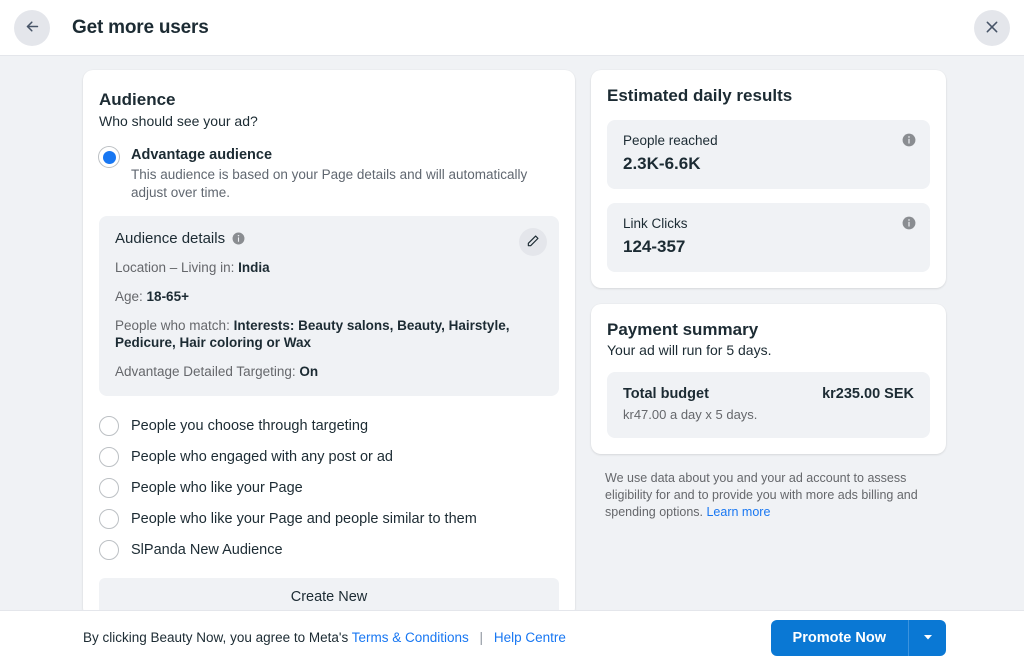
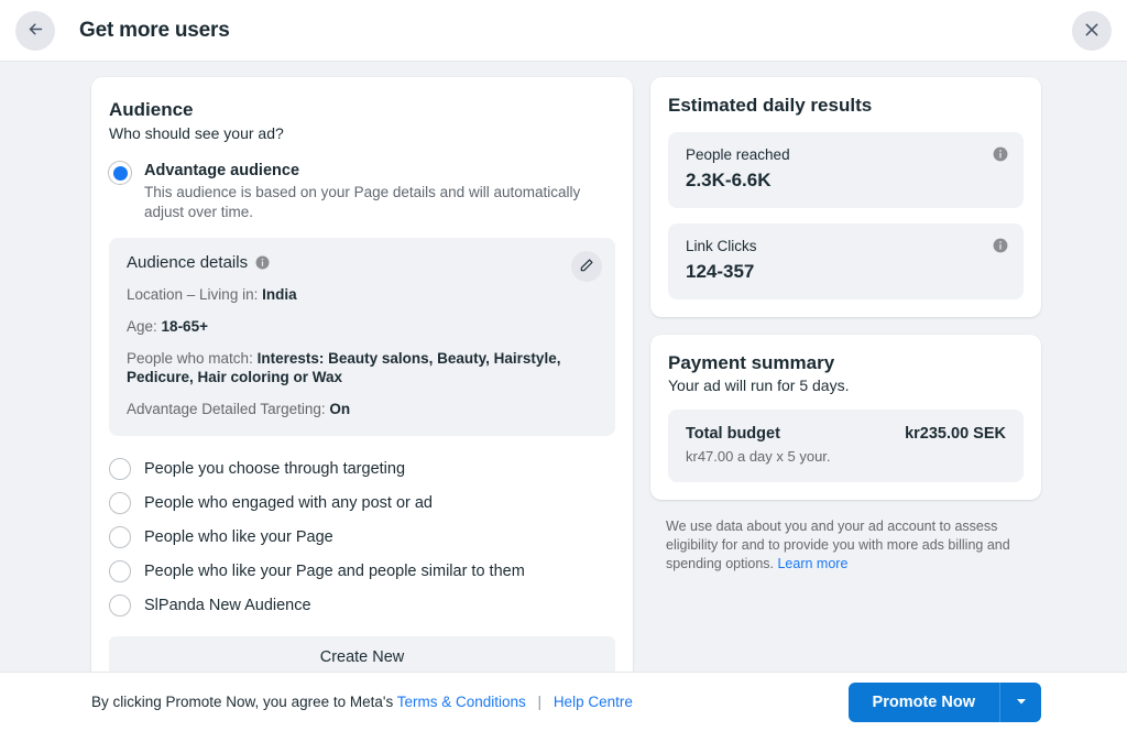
  Get more users
  Audience
  Who should see your ad?
  Advantage audience
  This audience is based on your Page details and will automatically adjust over time.
  Audience details
  Location – Living in: India
  Age: 18-65+
  People who match: Interests: Beauty salons, Beauty, Hairstyle, Pedicure, Hair coloring or Wax
  Advantage Detailed Targeting: On
  People you choose through targeting
  People who engaged with any post or ad
  People who like your Page
  People who like your Page and people similar to them
  SlPanda New Audience
  Create New
  Estimated daily results
  People reached
  2.3K-6.6K
  Link Clicks
  124-357
  Payment summary
  Your ad will run for 5 days.
  Total budget
  kr235.00 SEK
- kr47.00 a day x 5 days.
+ kr47.00 a day x 5 your.
  We use data about you and your ad account to assess eligibility for and to provide you with more ads billing and spending options. Learn more
- By clicking Beauty Now, you agree to Meta's Terms & Conditions | Help Centre
+ By clicking Promote Now, you agree to Meta's Terms & Conditions | Help Centre
  Promote Now
